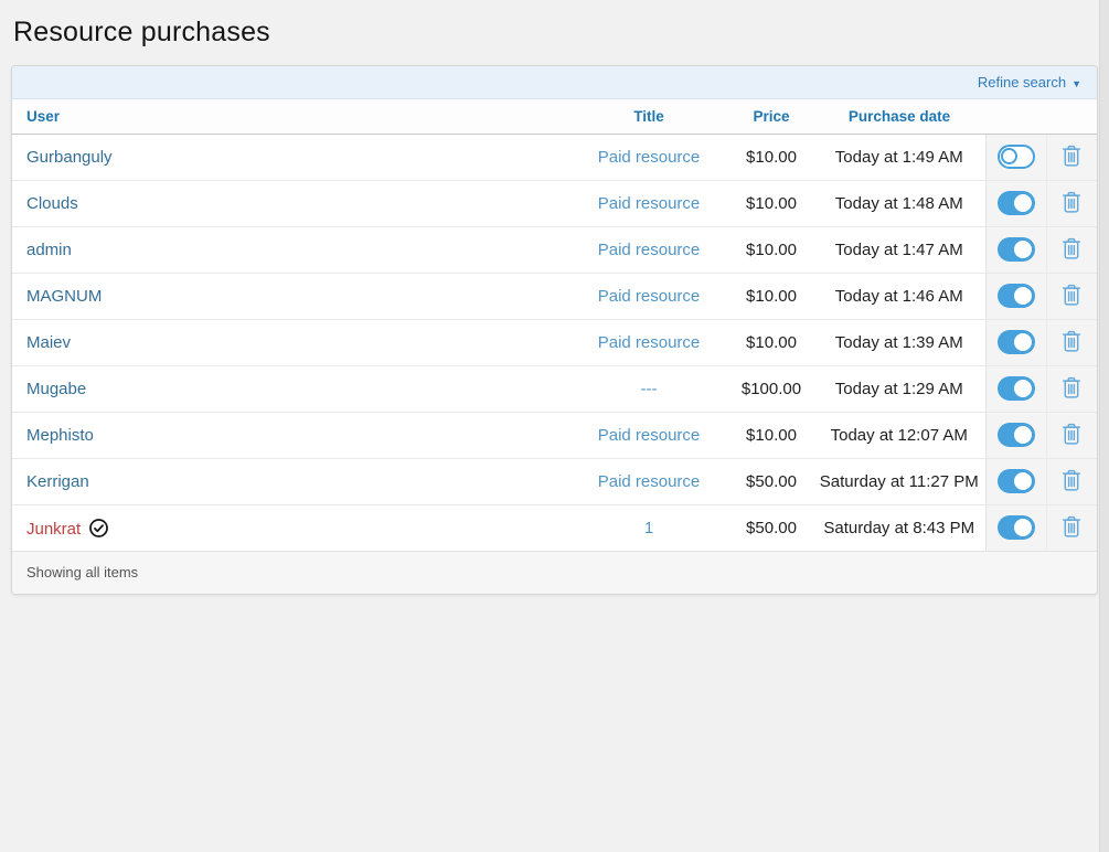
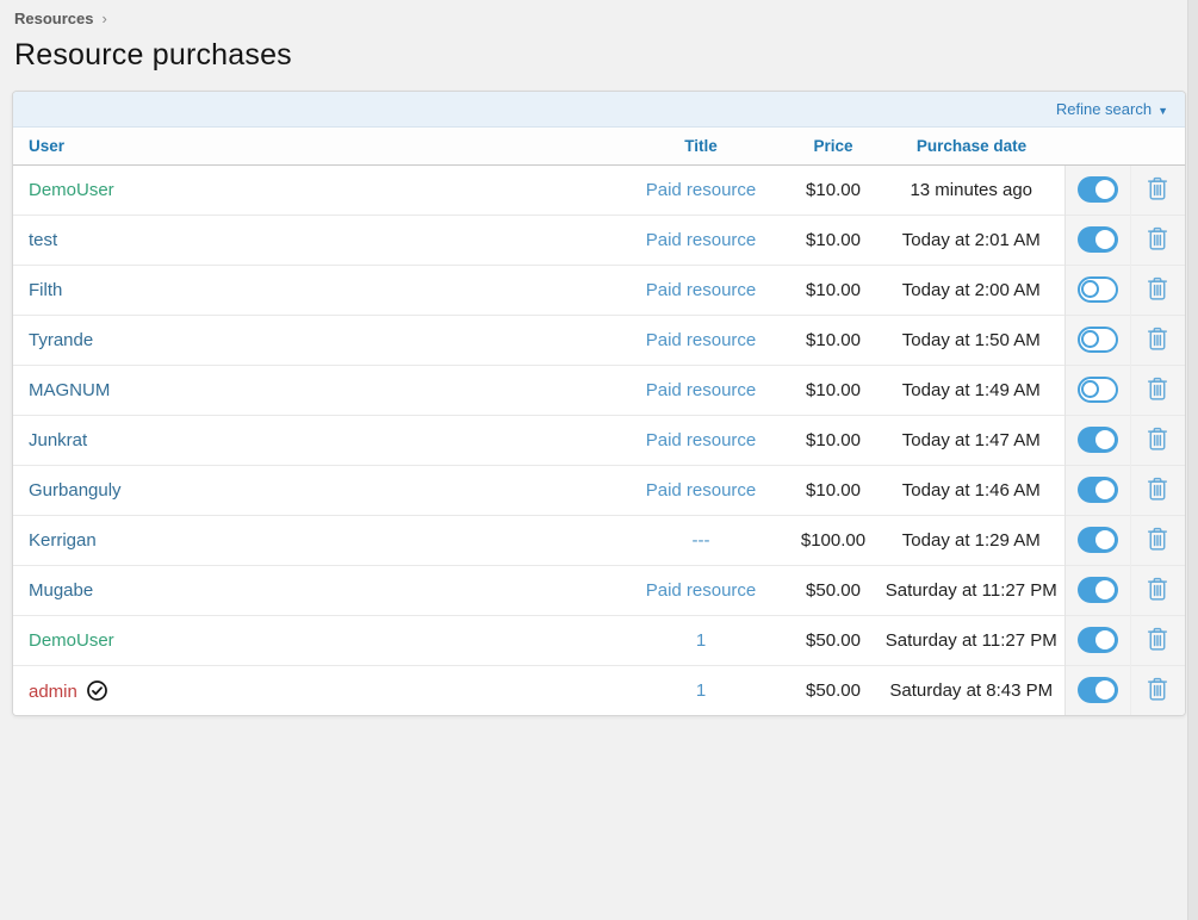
+ Resources
+ ›
  Resource purchases
  Refine search
  ▼
  User	Title	Price	Purchase date
+ DemoUser	Paid resource	$10.00	13 minutes ago
+ test	Paid resource	$10.00	Today at 2:01 AM
+ Filth	Paid resource	$10.00	Today at 2:00 AM
+ Tyrande	Paid resource	$10.00	Today at 1:50 AM
- Gurbanguly	Paid resource	$10.00	Today at 1:49 AM
+ MAGNUM	Paid resource	$10.00	Today at 1:49 AM
- Clouds	Paid resource	$10.00	Today at 1:48 AM
- admin	Paid resource	$10.00	Today at 1:47 AM
+ Junkrat	Paid resource	$10.00	Today at 1:47 AM
- MAGNUM	Paid resource	$10.00	Today at 1:46 AM
+ Gurbanguly	Paid resource	$10.00	Today at 1:46 AM
- Maiev	Paid resource	$10.00	Today at 1:39 AM
- Mugabe	---	$100.00	Today at 1:29 AM
+ Kerrigan	---	$100.00	Today at 1:29 AM
- Mephisto	Paid resource	$10.00	Today at 12:07 AM
- Kerrigan	Paid resource	$50.00	Saturday at 11:27 PM
+ Mugabe	Paid resource	$50.00	Saturday at 11:27 PM
+ DemoUser	1	$50.00	Saturday at 11:27 PM
- Junkrat	1	$50.00	Saturday at 8:43 PM
+ admin	1	$50.00	Saturday at 8:43 PM
- Showing all items
